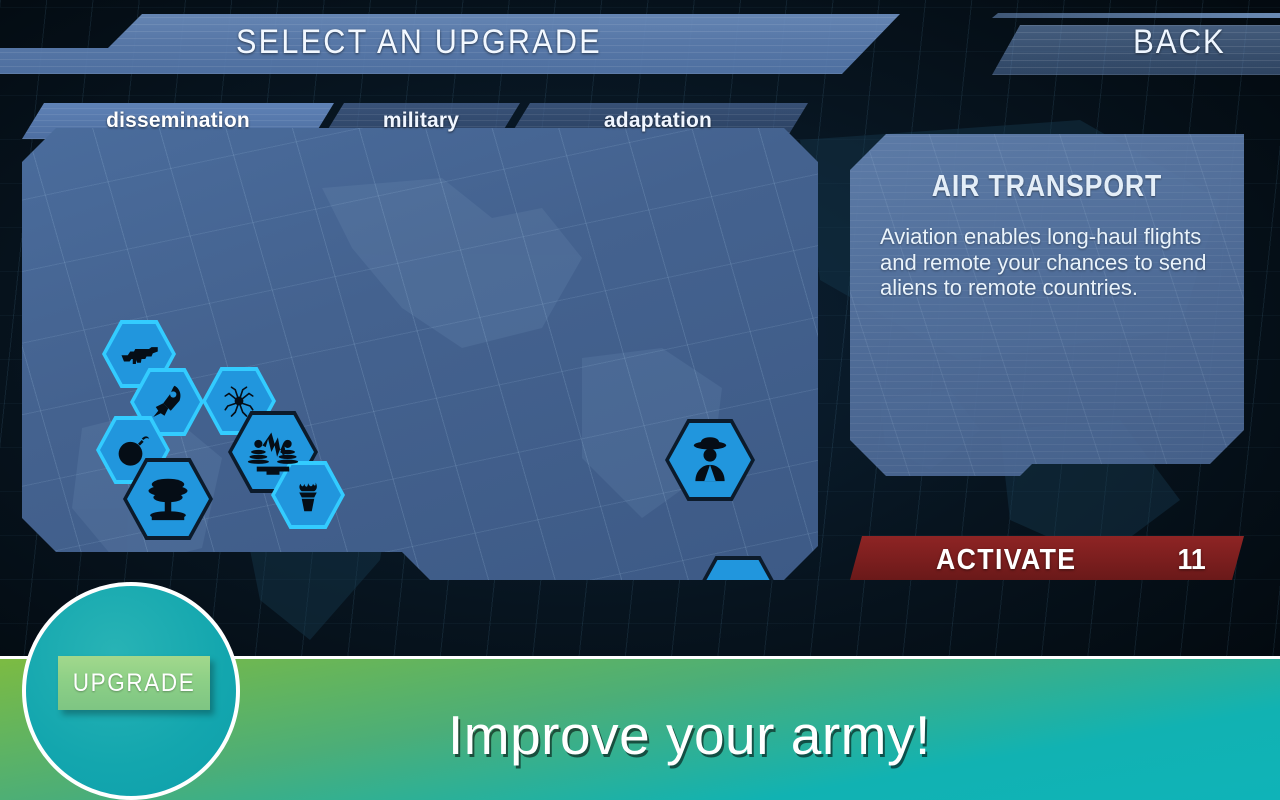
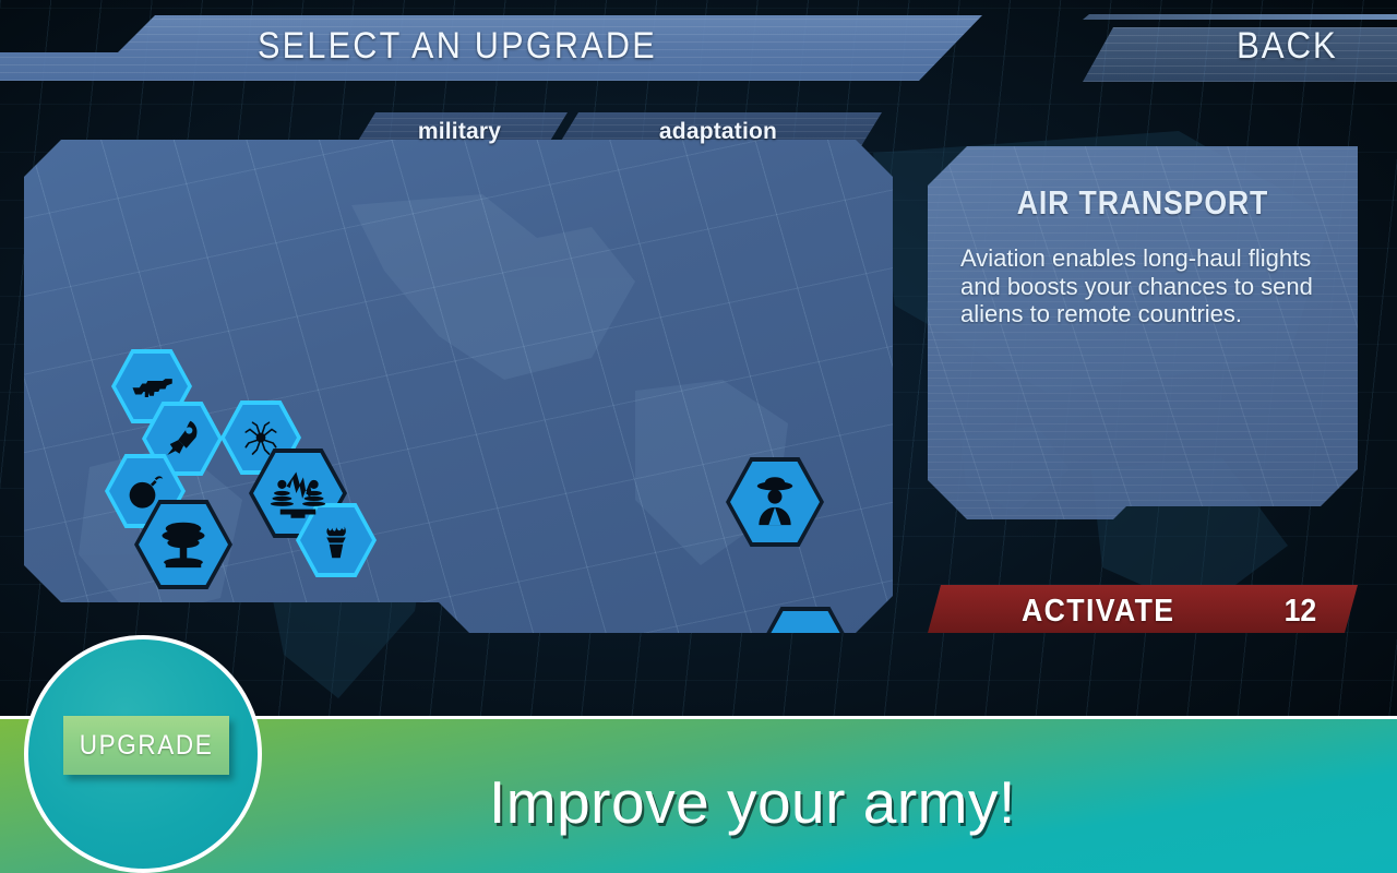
  SELECT AN UPGRADE
  BACK
- dissemination
  military
  adaptation
  AIR TRANSPORT
- Aviation enables long-haul flights and remote your chances to send aliens to remote countries.
+ Aviation enables long-haul flights and boosts your chances to send aliens to remote countries.
  ACTIVATE
- 11
+ 12
  Improve your army!
  UPGRADE
